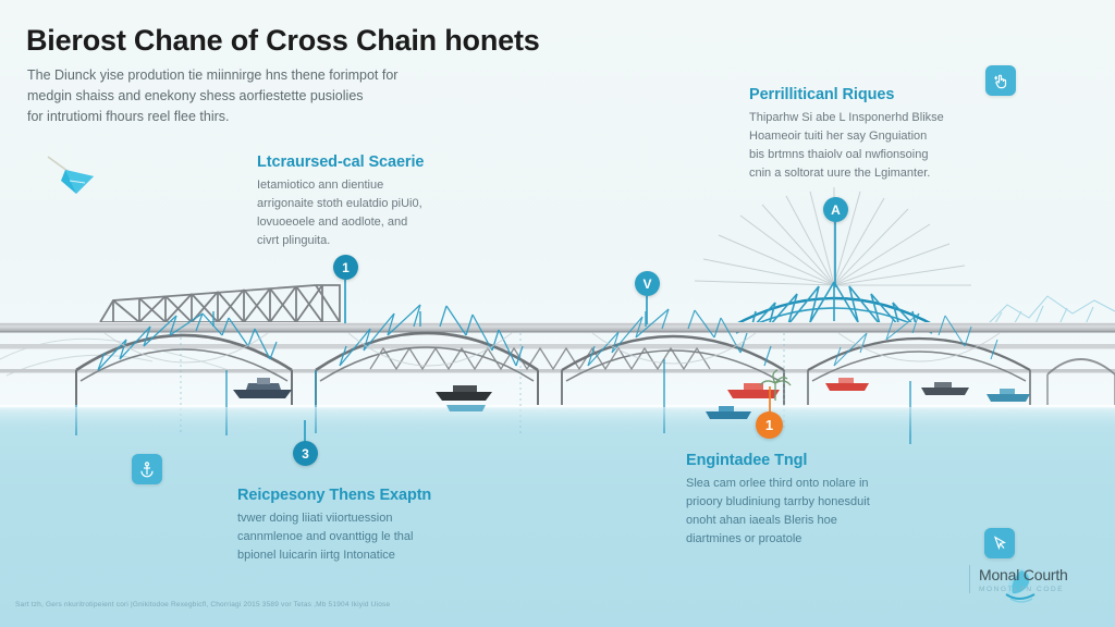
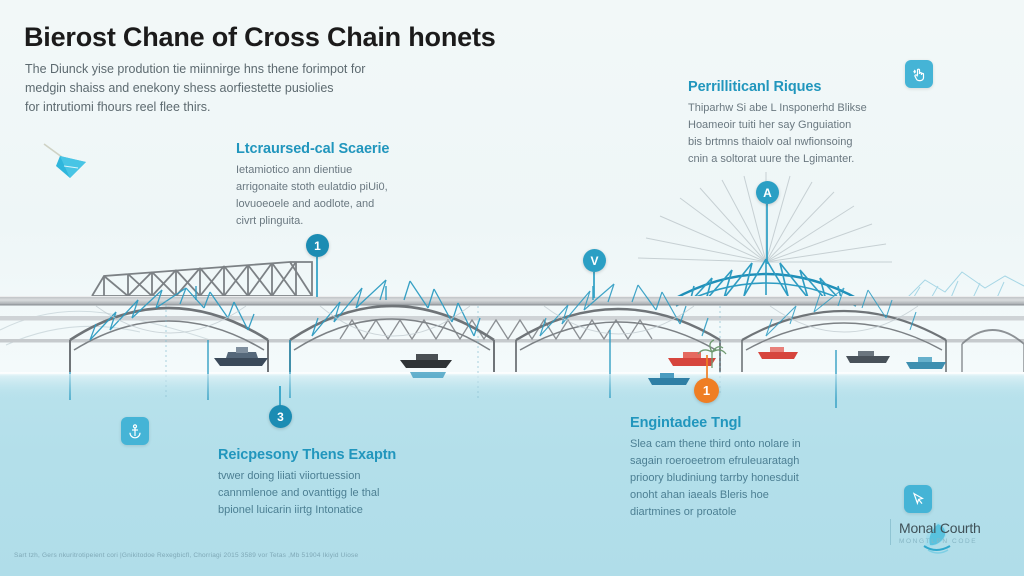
  Bierost Chane of Cross Chain honets
  The Diunck yise prodution tie miinnirge hns thene forimpot for
  medgin shaiss and enekony shess aorfiestette pusiolies
  for intrutiomi fhours reel flee thirs.
  Ltcraursed-cal Scaerie
  Ietamiotico ann dientiue
  arrigonaite stoth eulatdio piUi0,
  lovuoeoele and aodlote, and
  civrt plinguita.
  Perrilliticanl Riques
  Thiparhw Si abe L Insponerhd Blikse
  Hoameoir tuiti her say Gnguiation
  bis brtmns thaiolv oal nwfionsoing
  cnin a soltorat uure the Lgimanter.
  Reicpesony Thens Exaptn
  tvwer doing liiati viiortuession
  cannmlenoe and ovanttigg le thal
  bpionel luicarin iirtg Intonatice
  Engintadee Tngl
- Slea cam orlee third onto nolare in
+ Slea cam thene third onto nolare in
+ sagain roeroeetrom efruleuaratagh
  prioory bludiniung tarrby honesduit
  onoht ahan iaeals Bleris hoe
  diartmines or proatole
  1
  V
  3
  A
  1
  Monal Courth
